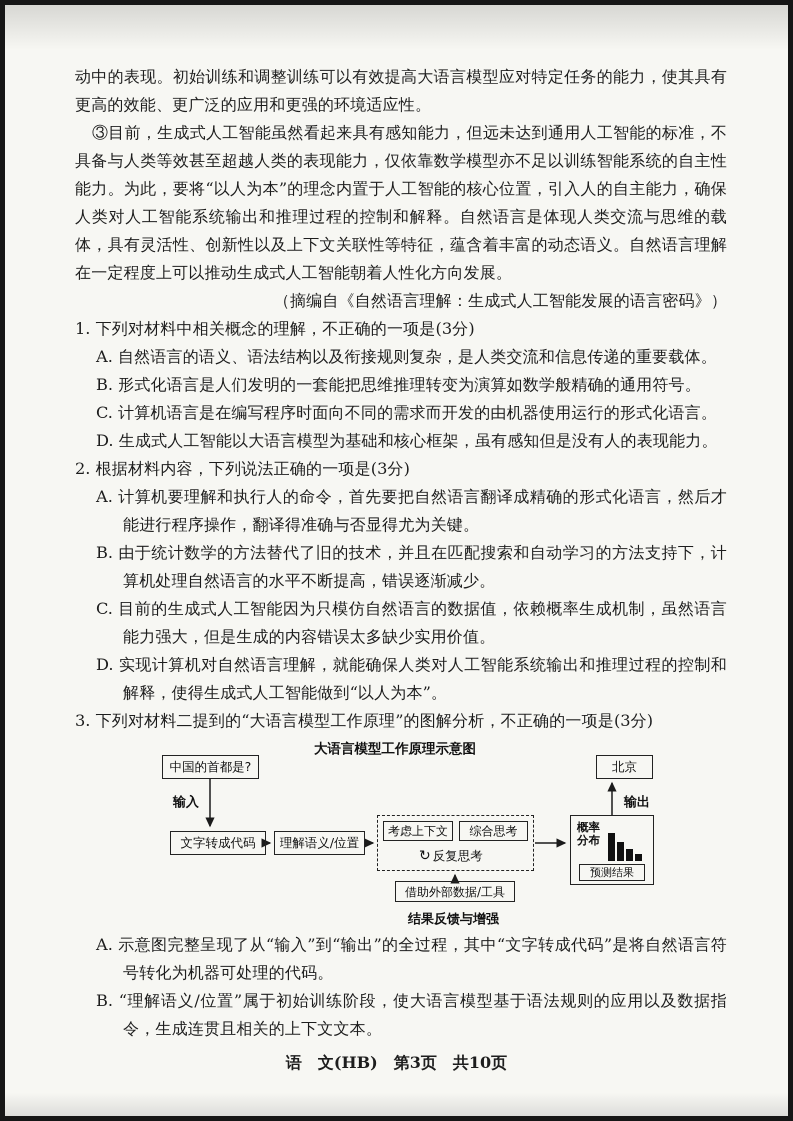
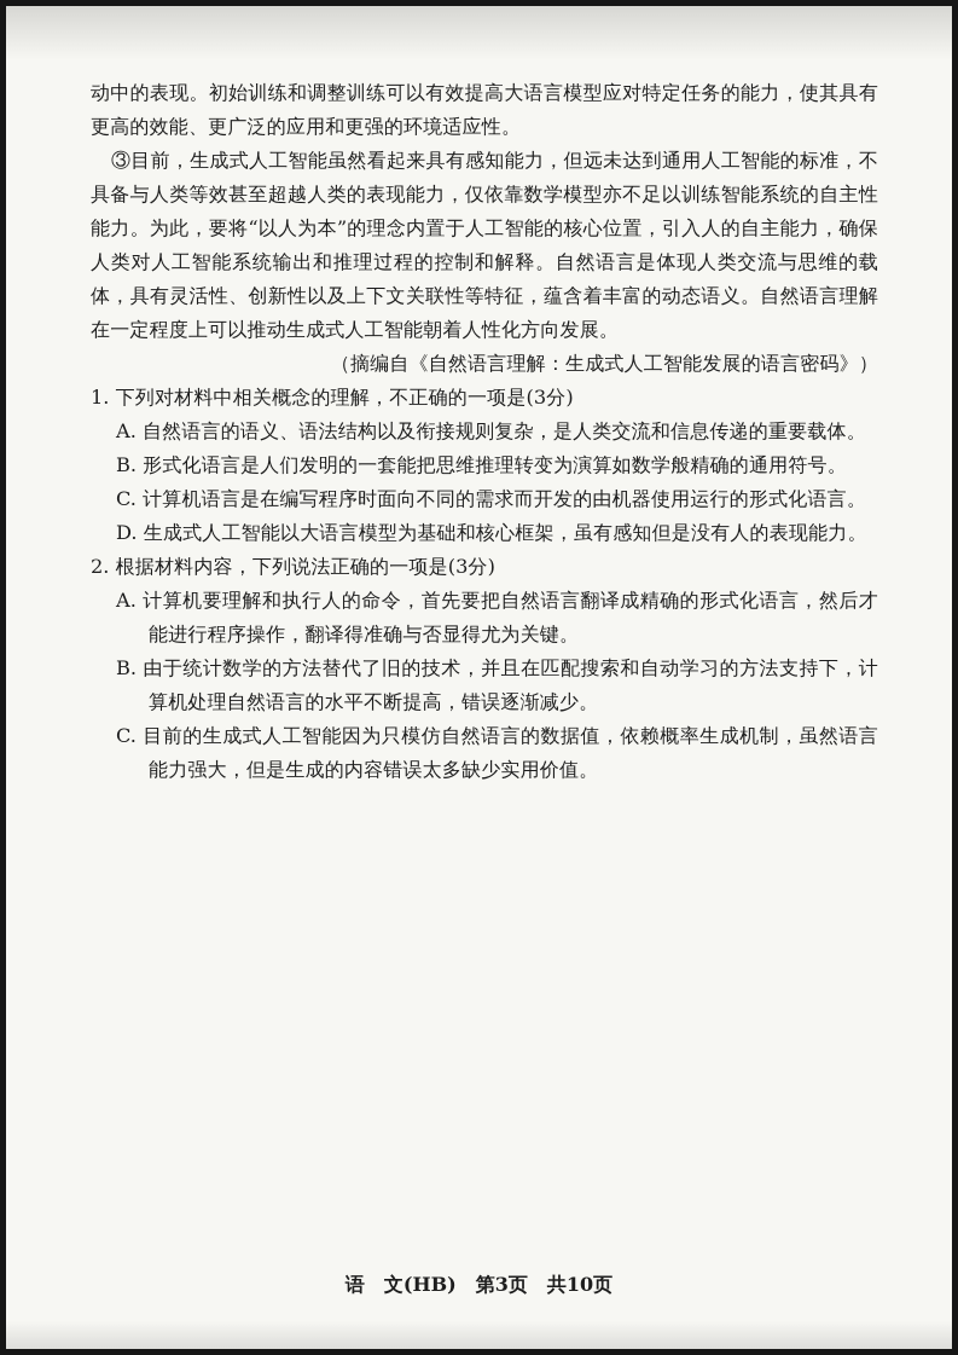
  动中的表现。初始训练和调整训练可以有效提高大语言模型应对特定任务的能力，使其具有更高的效能、更广泛的应用和更强的环境适应性。
  ③目前，生成式人工智能虽然看起来具有感知能力，但远未达到通用人工智能的标准，不具备与人类等效甚至超越人类的表现能力，仅依靠数学模型亦不足以训练智能系统的自主性能力。为此，要将“以人为本”的理念内置于人工智能的核心位置，引入人的自主能力，确保人类对人工智能系统输出和推理过程的控制和解释。自然语言是体现人类交流与思维的载体，具有灵活性、创新性以及上下文关联性等特征，蕴含着丰富的动态语义。自然语言理解在一定程度上可以推动生成式人工智能朝着人性化方向发展。
  （摘编自《自然语言理解：生成式人工智能发展的语言密码》）
  1. 下列对材料中相关概念的理解，不正确的一项是(3分)
  A. 自然语言的语义、语法结构以及衔接规则复杂，是人类交流和信息传递的重要载体。
  B. 形式化语言是人们发明的一套能把思维推理转变为演算如数学般精确的通用符号。
  C. 计算机语言是在编写程序时面向不同的需求而开发的由机器使用运行的形式化语言。
  D. 生成式人工智能以大语言模型为基础和核心框架，虽有感知但是没有人的表现能力。
  2. 根据材料内容，下列说法正确的一项是(3分)
  A. 计算机要理解和执行人的命令，首先要把自然语言翻译成精确的形式化语言，然后才能进行程序操作，翻译得准确与否显得尤为关键。
  B. 由于统计数学的方法替代了旧的技术，并且在匹配搜索和自动学习的方法支持下，计算机处理自然语言的水平不断提高，错误逐渐减少。
  C. 目前的生成式人工智能因为只模仿自然语言的数据值，依赖概率生成机制，虽然语言能力强大，但是生成的内容错误太多缺少实用价值。
- D. 实现计算机对自然语言理解，就能确保人类对人工智能系统输出和推理过程的控制和解释，使得生成式人工智能做到“以人为本”。
- 3. 下列对材料二提到的“大语言模型工作原理”的图解分析，不正确的一项是(3分)
- 大语言模型工作原理示意图
- 中国的首都是?
- 输入
- 文字转成代码
- 理解语义/位置
- 考虑上下文
- 综合思考
- ↻
- 反复思考
- 概率
- 分布
- 预测结果
- 输出
- 北京
- 借助外部数据/工具
- 结果反馈与增强
- A. 示意图完整呈现了从“输入”到“输出”的全过程，其中“文字转成代码”是将自然语言符号转化为机器可处理的代码。
- B. “理解语义/位置”属于初始训练阶段，使大语言模型基于语法规则的应用以及数据指令，生成连贯且相关的上下文文本。
  语 文(HB) 第3页 共10页
